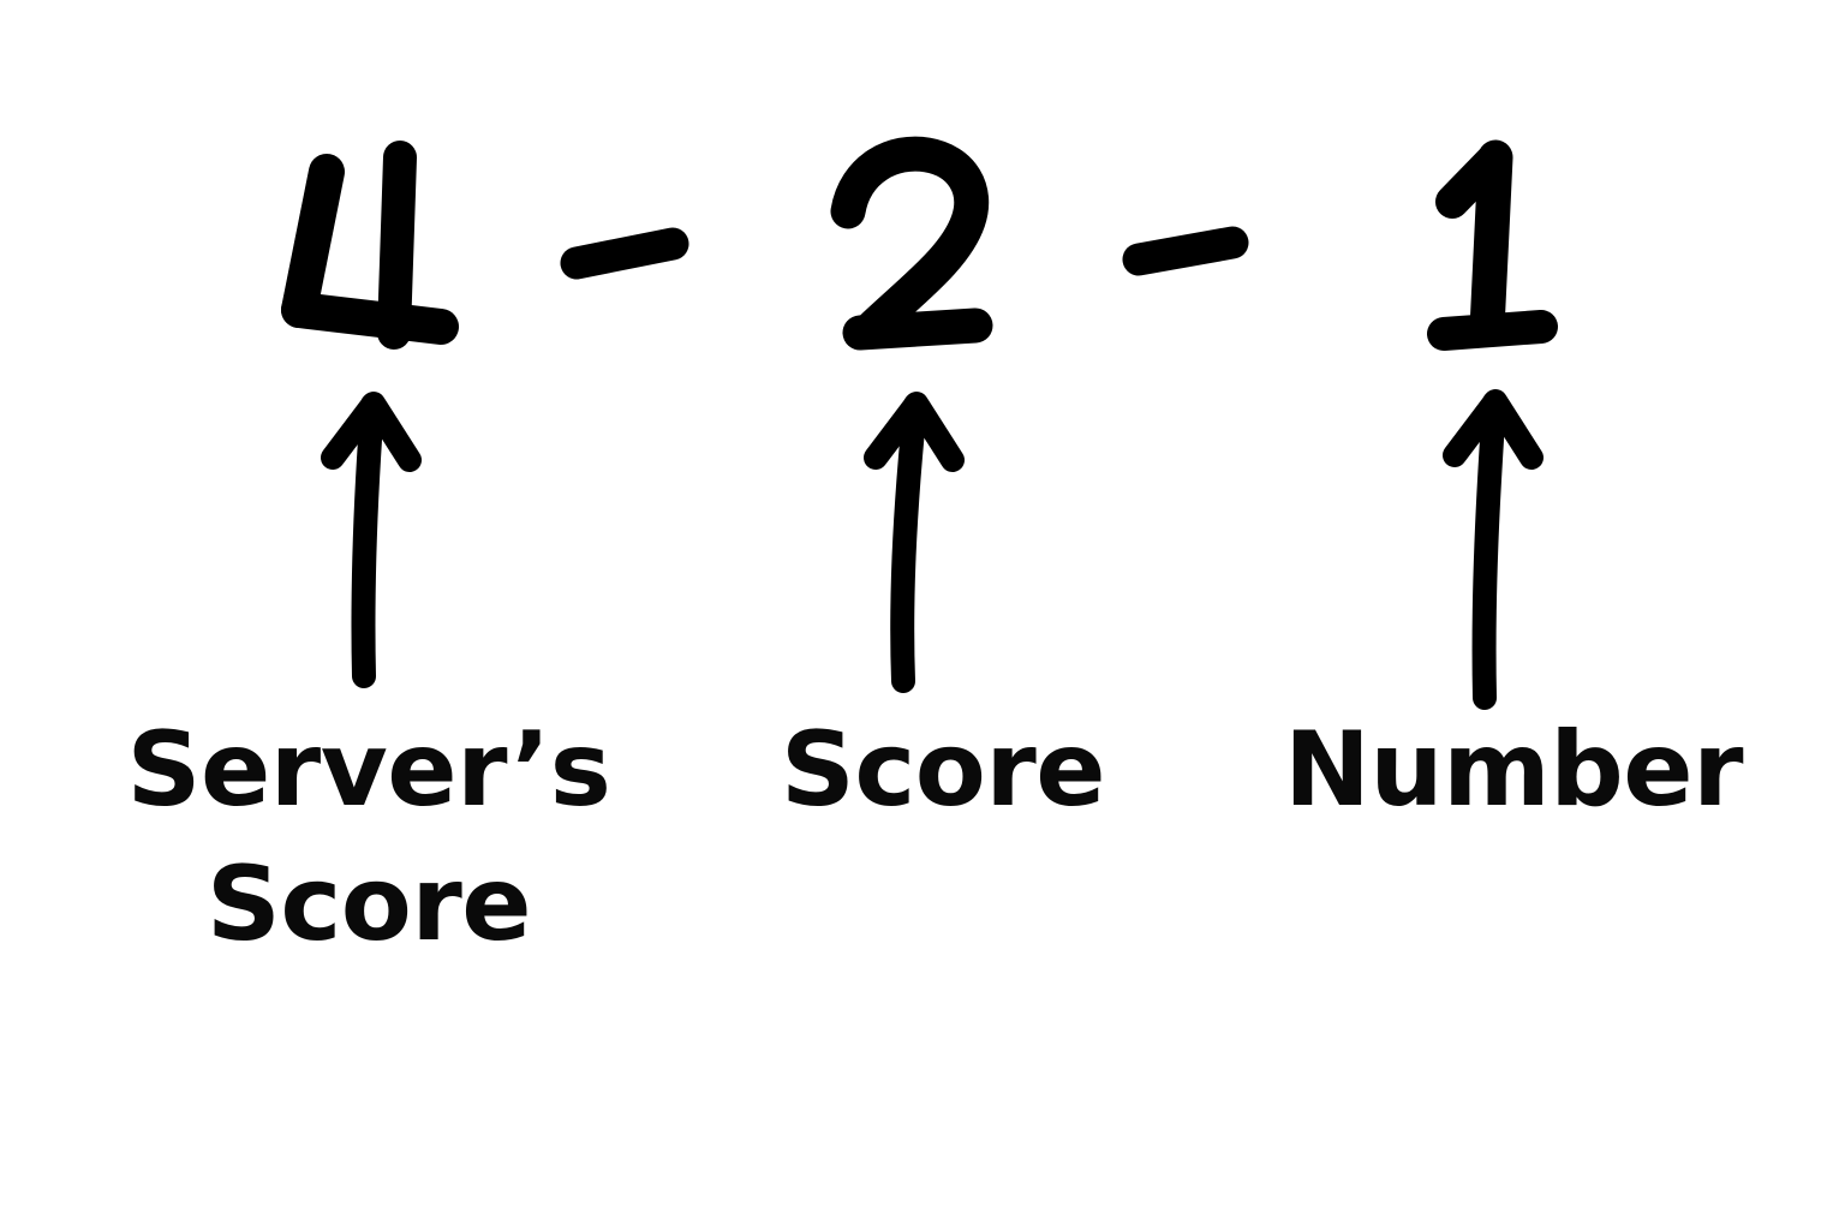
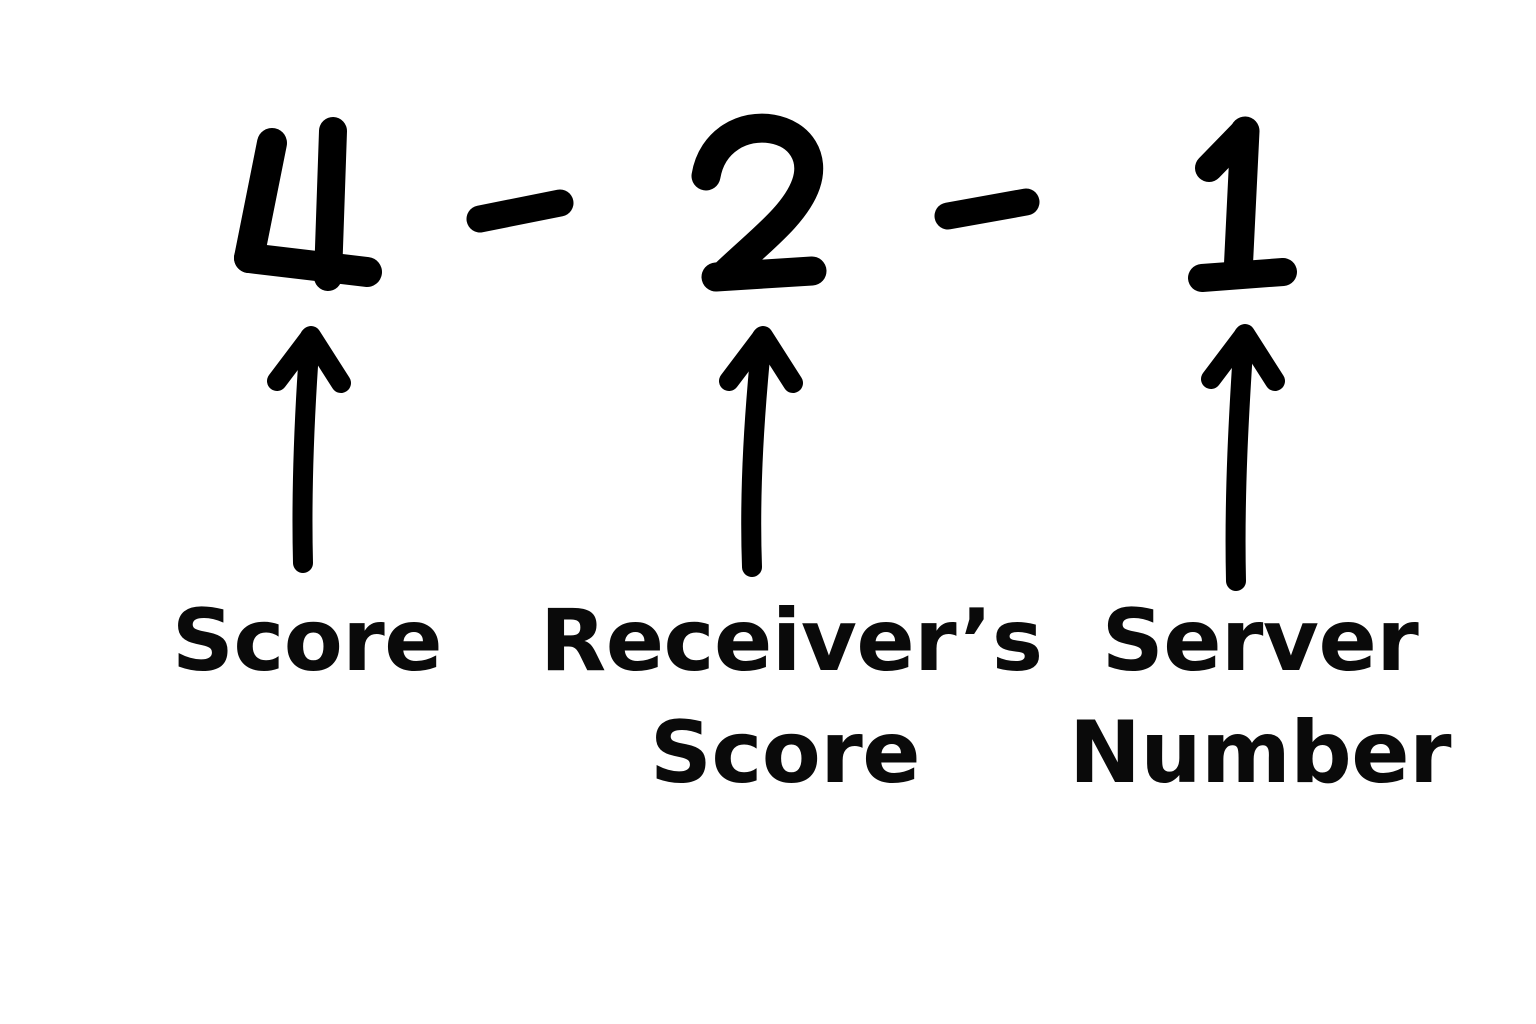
- Server’s
  Score
+ Receiver’s
  Score
+ Server
  Number
